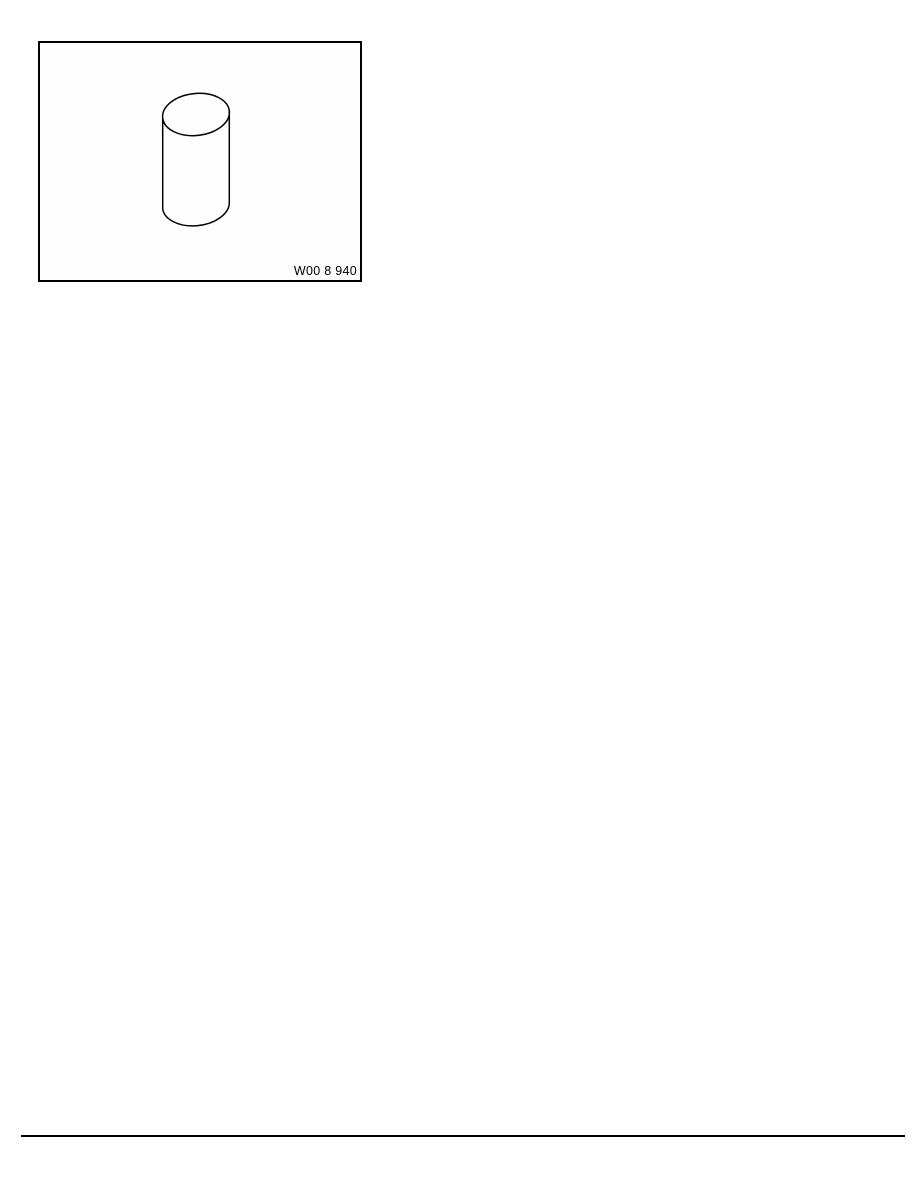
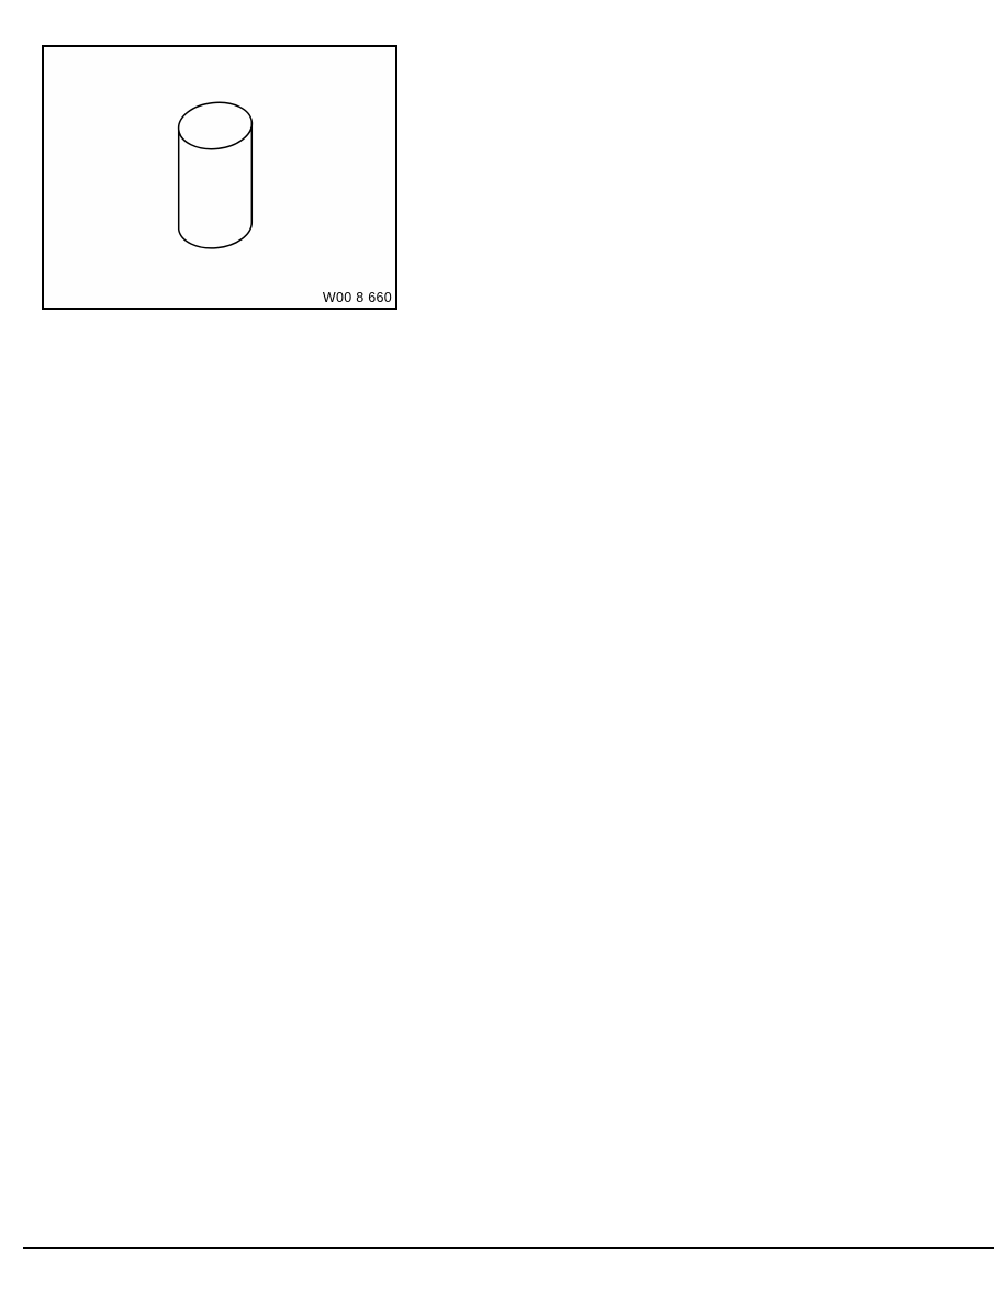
- W00 8 940
+ W00 8 660
